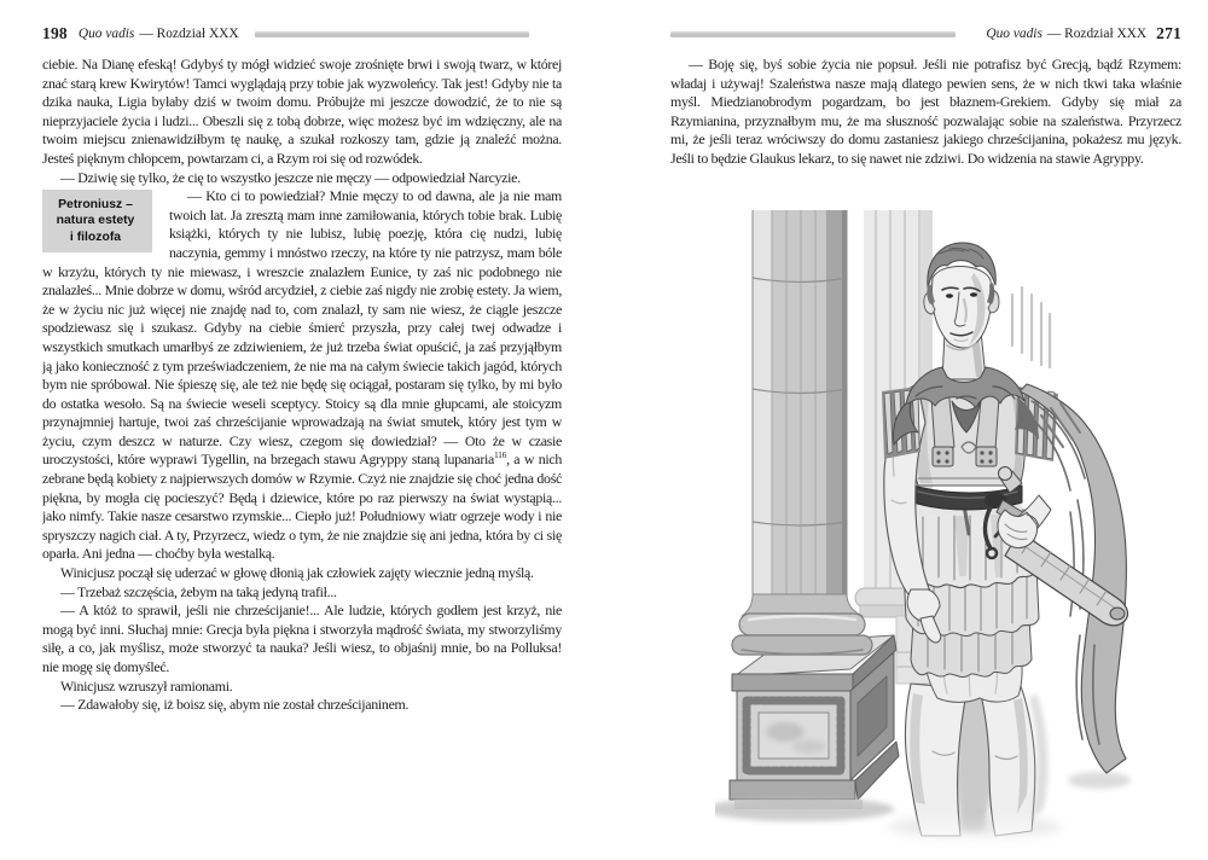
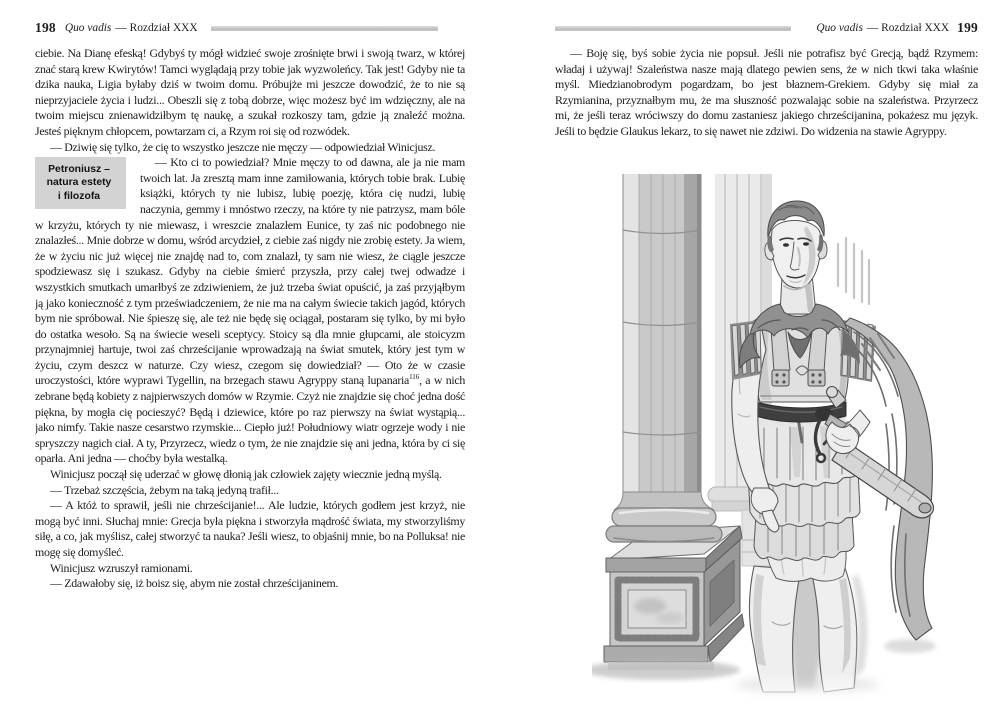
  198
  Quo vadis — Rozdział XXX
  ciebie. Na Dianę efeską! Gdybyś ty mógł widzieć swoje zrośnięte brwi i swoją twarz, w której znać starą krew Kwirytów! Tamci wyglądają przy tobie jak wyzwoleńcy. Tak jest! Gdyby nie ta dzika nauka, Ligia byłaby dziś w twoim domu. Próbujże mi jeszcze dowodzić, że to nie są nieprzyjaciele życia i ludzi... Obeszli się z tobą dobrze, więc możesz być im wdzięczny, ale na twoim miejscu znienawidziłbym tę naukę, a szukał rozkoszy tam, gdzie ją znaleźć można. Jesteś pięknym chłopcem, powtarzam ci, a Rzym roi się od rozwódek.
- — Dziwię się tylko, że cię to wszystko jeszcze nie męczy — odpowiedział Narcyzie.
+ — Dziwię się tylko, że cię to wszystko jeszcze nie męczy — odpowiedział Winicjusz.
  Petroniusz –
  natura estety
  i filozofa
  — Kto ci to powiedział? Mnie męczy to od dawna, ale ja nie mam twoich lat. Ja zresztą mam inne zamiłowania, których tobie brak. Lubię książki, których ty nie lubisz, lubię poezję, która cię nudzi, lubię naczynia, gemmy i mnóstwo rzeczy, na które ty nie patrzysz, mam bóle w krzyżu, których ty nie miewasz, i wreszcie znalazłem Eunice, ty zaś nic podobnego nie znalazłeś... Mnie dobrze w domu, wśród arcydzieł, z ciebie zaś nigdy nie zrobię estety. Ja wiem, że w życiu nic już więcej nie znajdę nad to, com znalazł, ty sam nie wiesz, że ciągle jeszcze spodziewasz się i szukasz. Gdyby na ciebie śmierć przyszła, przy całej twej odwadze i wszystkich smutkach umarłbyś ze zdziwieniem, że już trzeba świat opuścić, ja zaś przyjąłbym ją jako konieczność z tym przeświadczeniem, że nie ma na całym świecie takich jagód, których bym nie spróbował. Nie śpieszę się, ale też nie będę się ociągał, postaram się tylko, by mi było do ostatka wesoło. Są na świecie weseli sceptycy. Stoicy są dla mnie głupcami, ale stoicyzm przynajmniej hartuje, twoi zaś chrześcijanie wprowadzają na świat smutek, który jest tym w życiu, czym deszcz w naturze. Czy wiesz, czegom się dowiedział? — Oto że w czasie uroczystości, które wyprawi Tygellin, na brzegach stawu Agryppy staną lupanaria116, a w nich zebrane będą kobiety z najpierwszych domów w Rzymie. Czyż nie znajdzie się choć jedna dość piękna, by mogła cię pocieszyć? Będą i dziewice, które po raz pierwszy na świat wystąpią... jako nimfy. Takie nasze cesarstwo rzymskie... Ciepło już! Południowy wiatr ogrzeje wody i nie spryszczy nagich ciał. A ty, Przyrzecz, wiedz o tym, że nie znajdzie się ani jedna, która by ci się oparła. Ani jedna — choćby była westalką.
  Winicjusz począł się uderzać w głowę dłonią jak człowiek zajęty wiecznie jedną myślą.
  — Trzebaż szczęścia, żebym na taką jedyną trafił...
- — A któż to sprawił, jeśli nie chrześcijanie!... Ale ludzie, których godłem jest krzyż, nie mogą być inni. Słuchaj mnie: Grecja była piękna i stworzyła mądrość świata, my stworzyliśmy siłę, a co, jak myślisz, może stworzyć ta nauka? Jeśli wiesz, to objaśnij mnie, bo na Polluksa! nie mogę się domyśleć.
+ — A któż to sprawił, jeśli nie chrześcijanie!... Ale ludzie, których godłem jest krzyż, nie mogą być inni. Słuchaj mnie: Grecja była piękna i stworzyła mądrość świata, my stworzyliśmy siłę, a co, jak myślisz, całej stworzyć ta nauka? Jeśli wiesz, to objaśnij mnie, bo na Polluksa! nie mogę się domyśleć.
  Winicjusz wzruszył ramionami.
  — Zdawałoby się, iż boisz się, abym nie został chrześcijaninem.
  Quo vadis — Rozdział XXX
- 271
+ 199
  — Boję się, byś sobie życia nie popsuł. Jeśli nie potrafisz być Grecją, bądź Rzymem: władaj i używaj! Szaleństwa nasze mają dlatego pewien sens, że w nich tkwi taka właśnie myśl. Miedzianobrodym pogardzam, bo jest błaznem-Grekiem. Gdyby się miał za Rzymianina, przyznałbym mu, że ma słuszność pozwalając sobie na szaleństwa. Przyrzecz mi, że jeśli teraz wróciwszy do domu zastaniesz jakiego chrześcijanina, pokażesz mu język. Jeśli to będzie Glaukus lekarz, to się nawet nie zdziwi. Do widzenia na stawie Agryppy.
